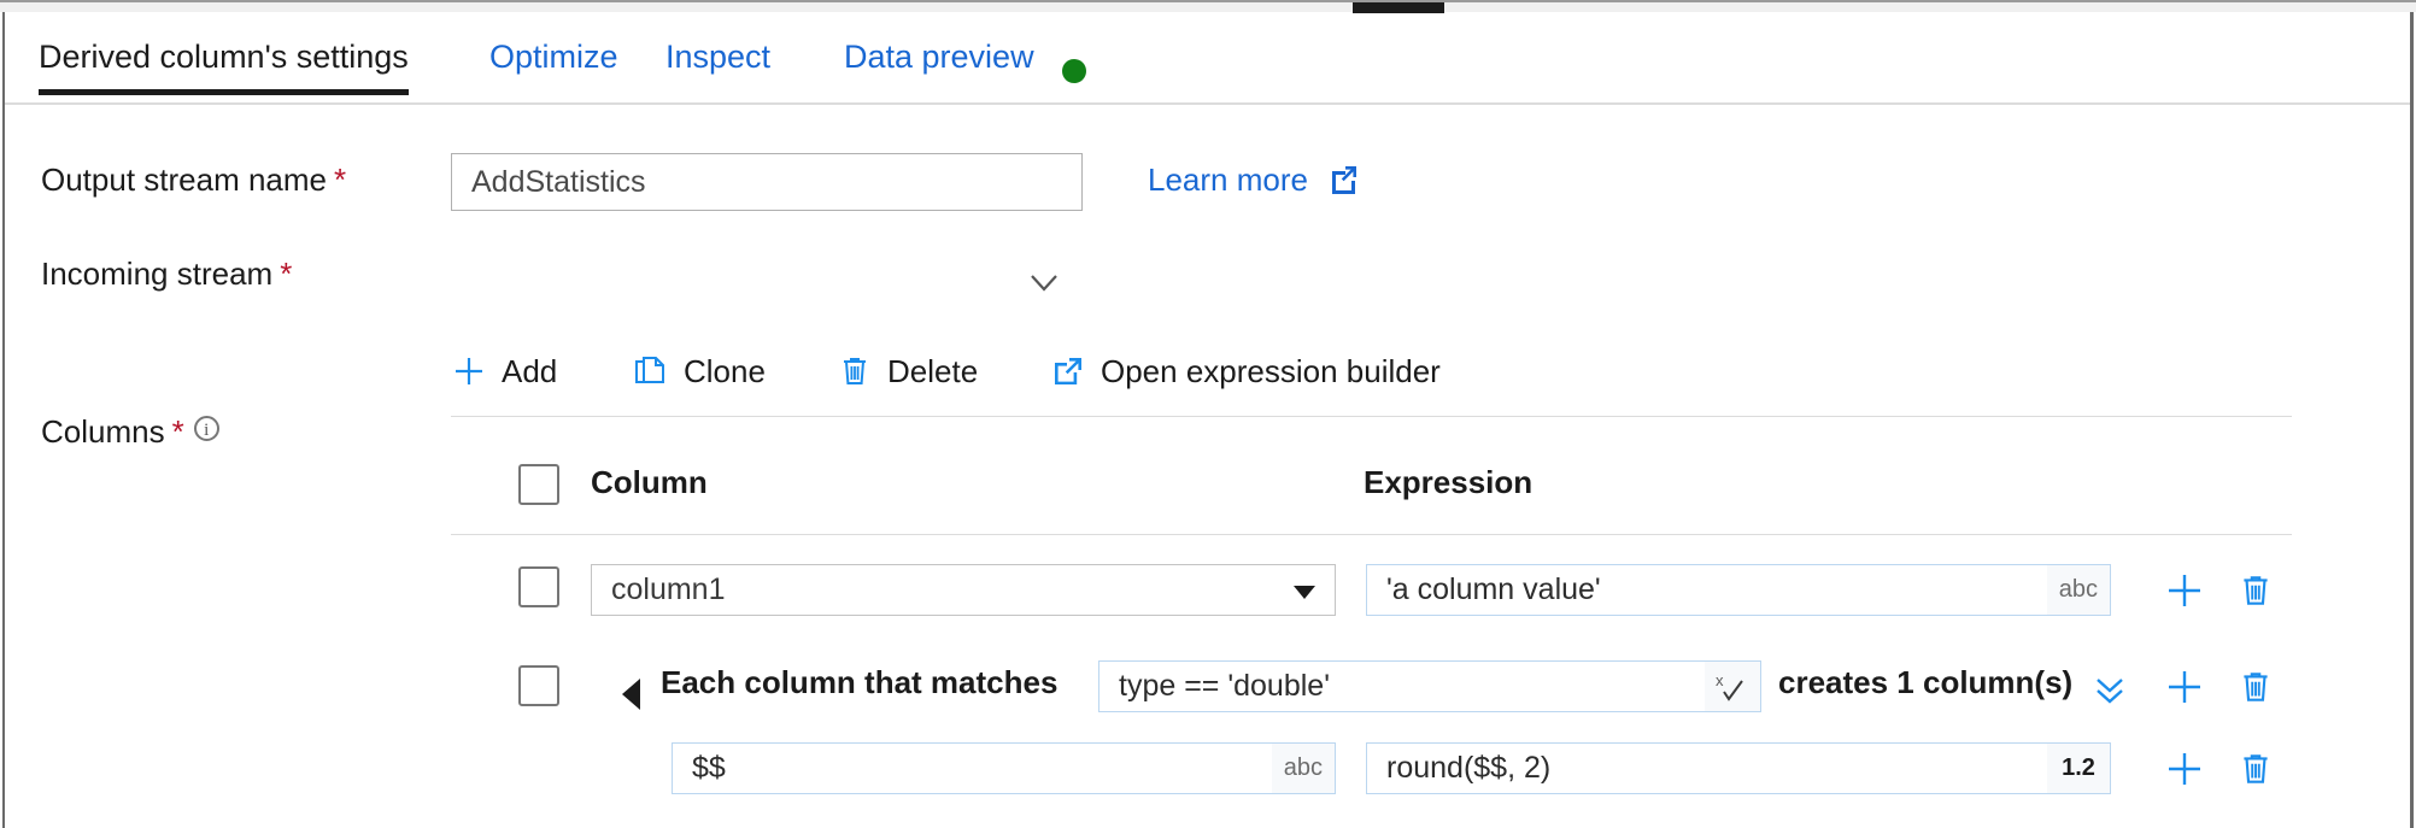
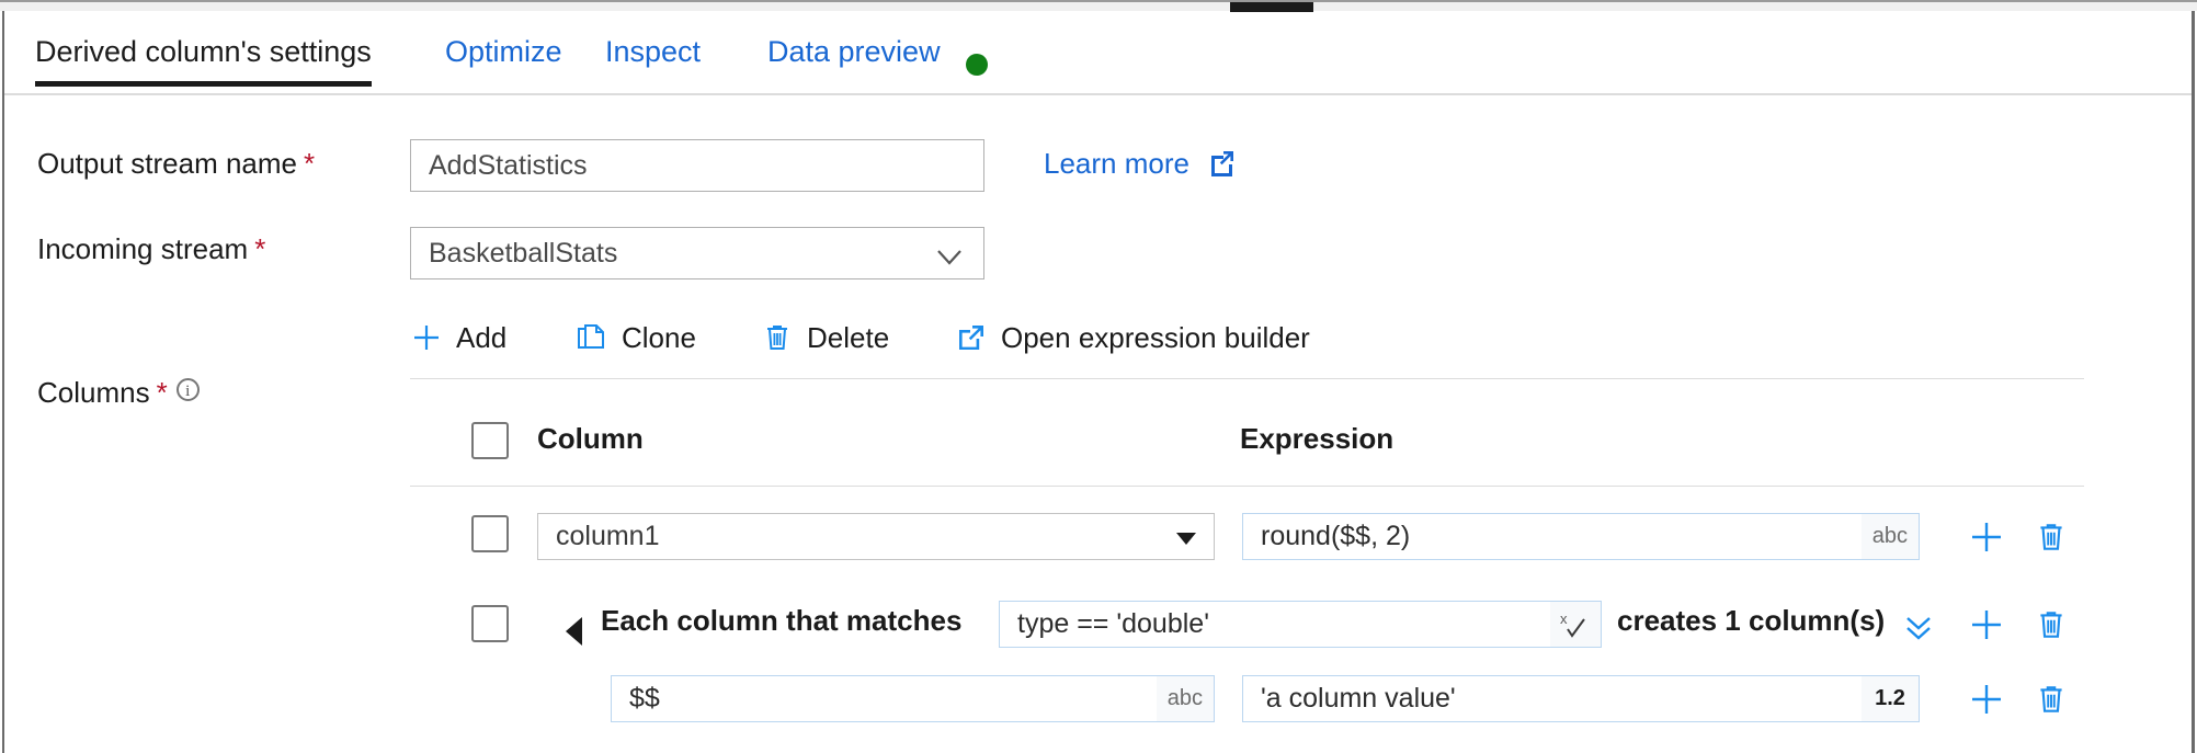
  Derived column's settings
  Optimize
  Inspect
  Data preview
  Output stream name *
  AddStatistics
  Learn more
  Incoming stream *
+ BasketballStats
  Columns * i
  Add
  Clone
  Delete
  Open expression builder
  Column
  Expression
  column1
- 'a column value'
+ round($$, 2)
  abc
  Each column that matches
  type == 'double'
  x
  creates 1 column(s)
  $$
  abc
- round($$, 2)
+ 'a column value'
  1.2
